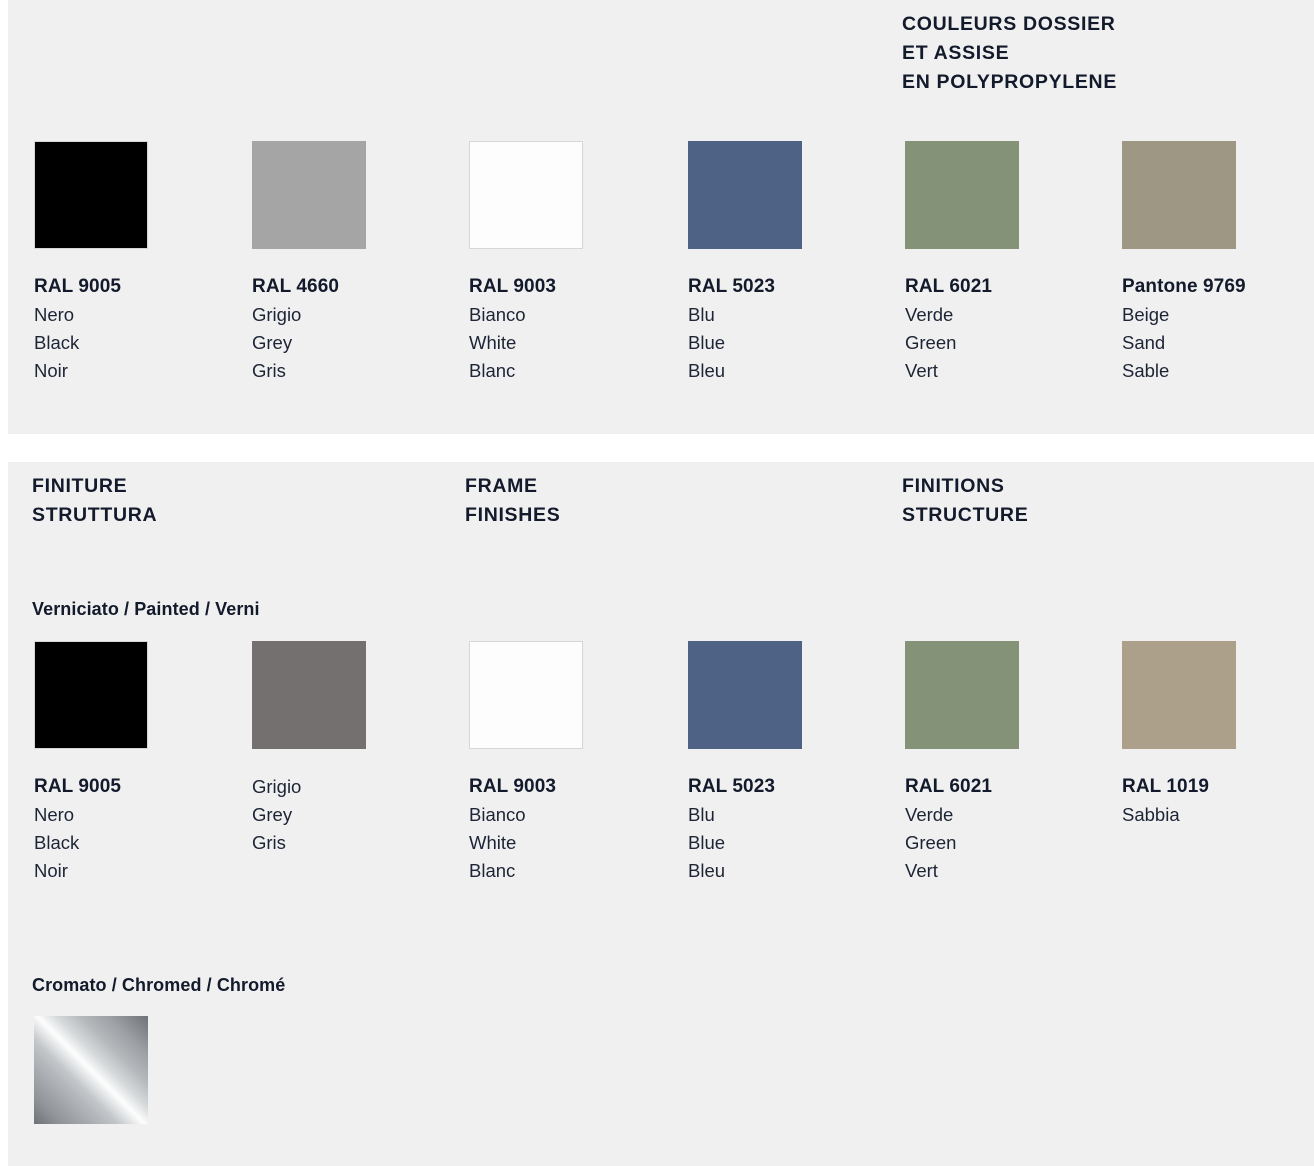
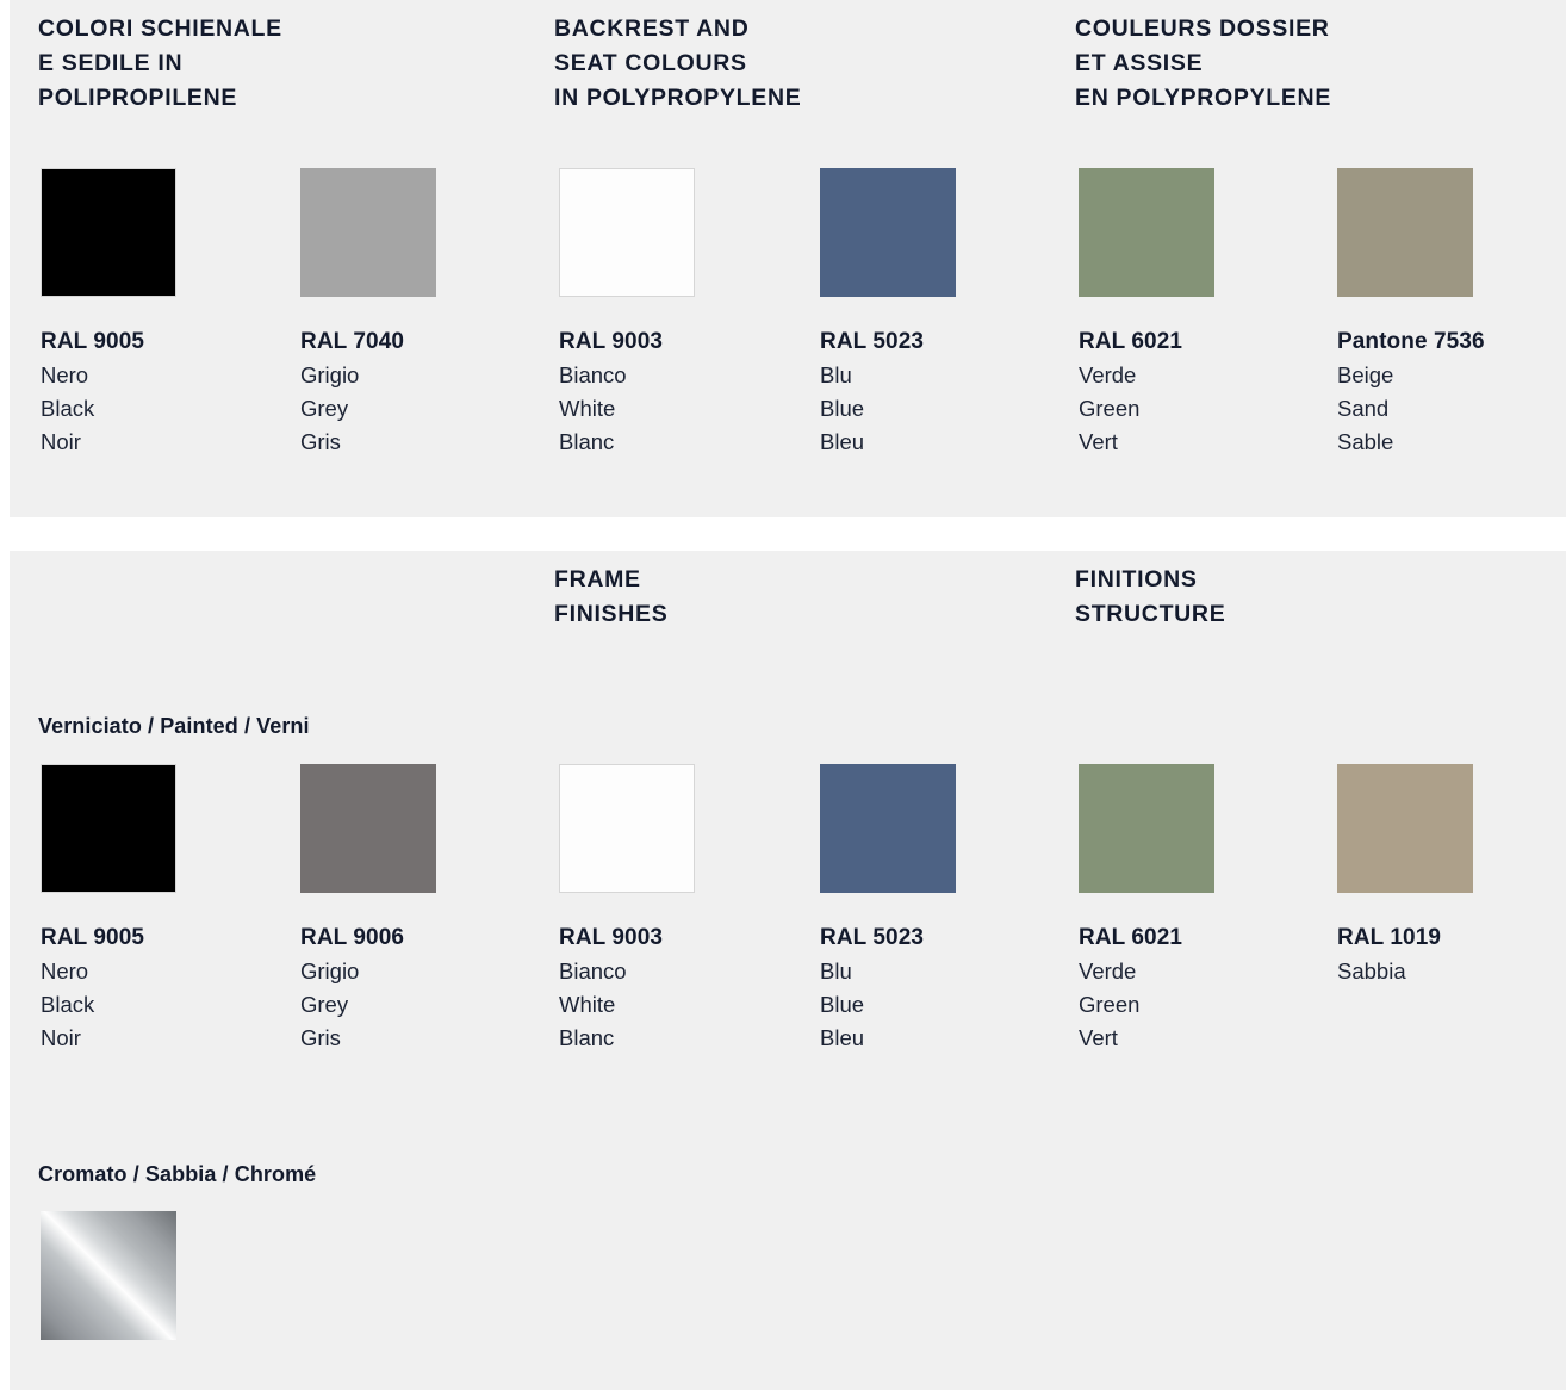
+ COLORI SCHIENALE
+ E SEDILE IN
+ POLIPROPILENE
+ BACKREST AND
+ SEAT COLOURS
+ IN POLYPROPYLENE
  COULEURS DOSSIER
  ET ASSISE
  EN POLYPROPYLENE
  RAL 9005
  Nero
  Black
  Noir
- RAL 4660
+ RAL 7040
  Grigio
  Grey
  Gris
  RAL 9003
  Bianco
  White
  Blanc
  RAL 5023
  Blu
  Blue
  Bleu
  RAL 6021
  Verde
  Green
  Vert
- Pantone 9769
+ Pantone 7536
  Beige
  Sand
  Sable
- FINITURE
- STRUTTURA
  FRAME
  FINISHES
  FINITIONS
  STRUCTURE
  Verniciato / Painted / Verni
  RAL 9005
  Nero
  Black
  Noir
+ RAL 9006
  Grigio
  Grey
  Gris
  RAL 9003
  Bianco
  White
  Blanc
  RAL 5023
  Blu
  Blue
  Bleu
  RAL 6021
  Verde
  Green
  Vert
  RAL 1019
  Sabbia
- Cromato / Chromed / Chromé
+ Cromato / Sabbia / Chromé
